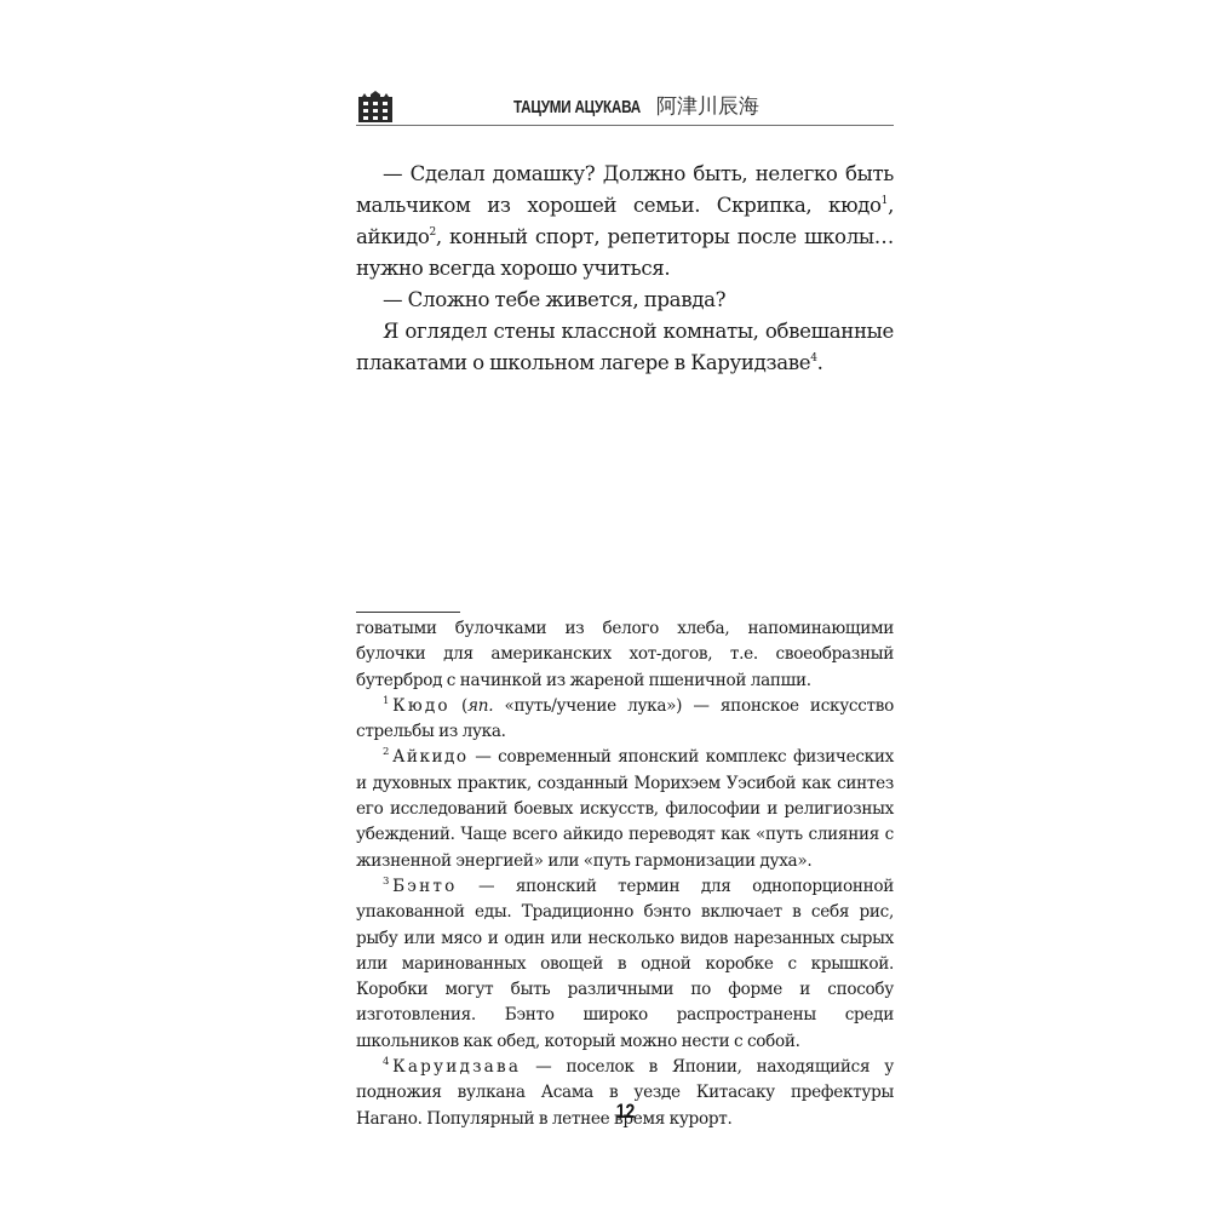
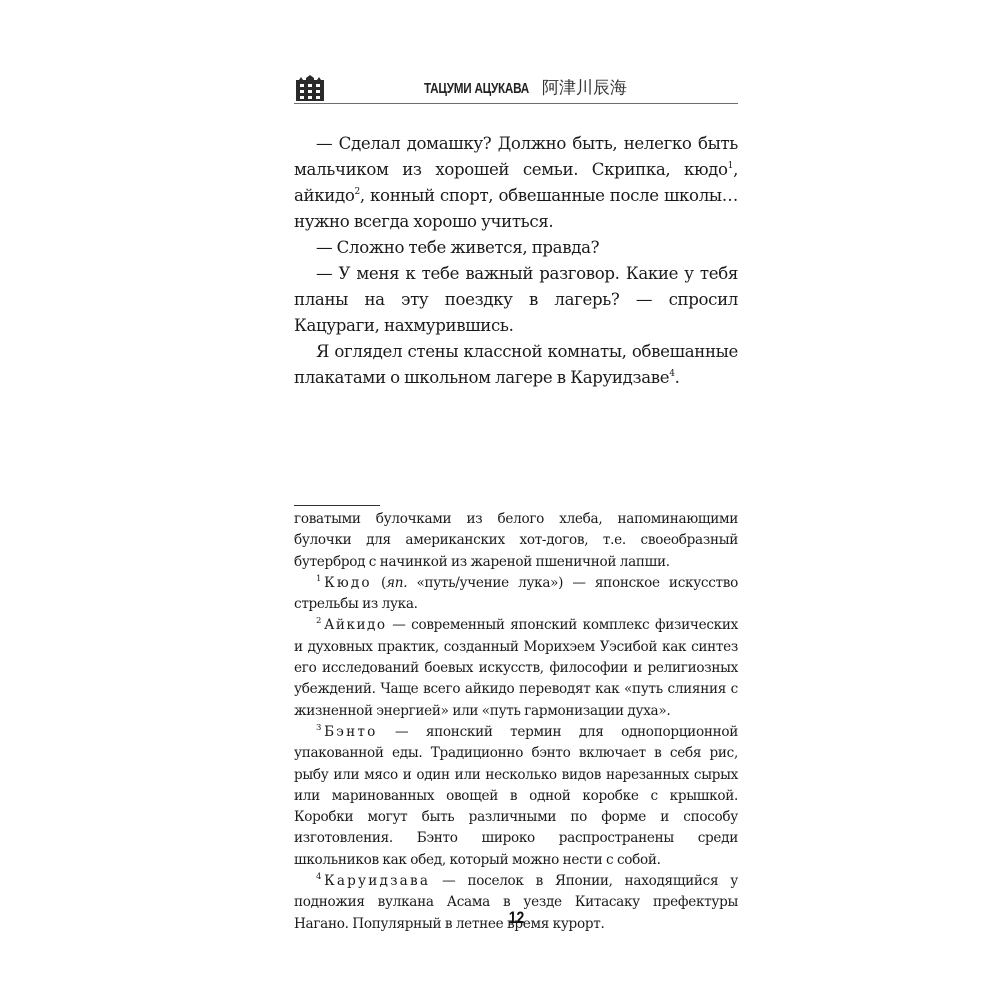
  ТАЦУМИ АЦУКАВА 阿津川辰海
- — Сделал домашку? Должно быть, нелегко быть мальчиком из хорошей семьи. Скрипка, кюдо1, айки­до2, конный спорт, репетиторы после школы… нужно всегда хорошо учиться.
+ — Сделал домашку? Должно быть, нелегко быть мальчиком из хорошей семьи. Скрипка, кюдо1, айки­до2, конный спорт, обвешанные после школы… нужно всегда хорошо учиться.
  — Сложно тебе живется, правда?
+ — У меня к тебе важный разговор. Какие у тебя планы на эту поездку в лагерь? — спросил Кацураги, нахмурившись.
  Я оглядел стены классной комнаты, обвешанные плакатами о школьном лагере в Каруидзаве4.
  говатыми булочками из белого хлеба, напоминающими булочки для американских хот-догов, т.е. своеобразный бутерброд с начинкой из жареной пшеничной лапши.
  1 Кюдо (яп. «путь/учение лука») — японское искусство стрельбы из лука.
  2 Айкидо — современный японский комплекс физических и духовных практик, созданный Морихэем Уэсибой как синтез его исследований боевых искусств, философии и религиозных убеждений. Чаще всего айкидо переводят как «путь слияния с жизненной энергией» или «путь гармонизации духа».
  3 Бэнто — японский термин для однопорционной упакованной еды. Традиционно бэнто включает в себя рис, рыбу или мясо и один или несколько видов нарезанных сырых или маринованных овощей в одной коробке с крышкой. Коробки могут быть различными по форме и способу изготовления. Бэнто широко распространены среди школьников как обед, который можно нести с собой.
  4 Каруидзава — поселок в Японии, находящийся у подножия вулкана Асама в уезде Китасаку префектуры Нагано. Популярный в летнее время курорт.
  12
